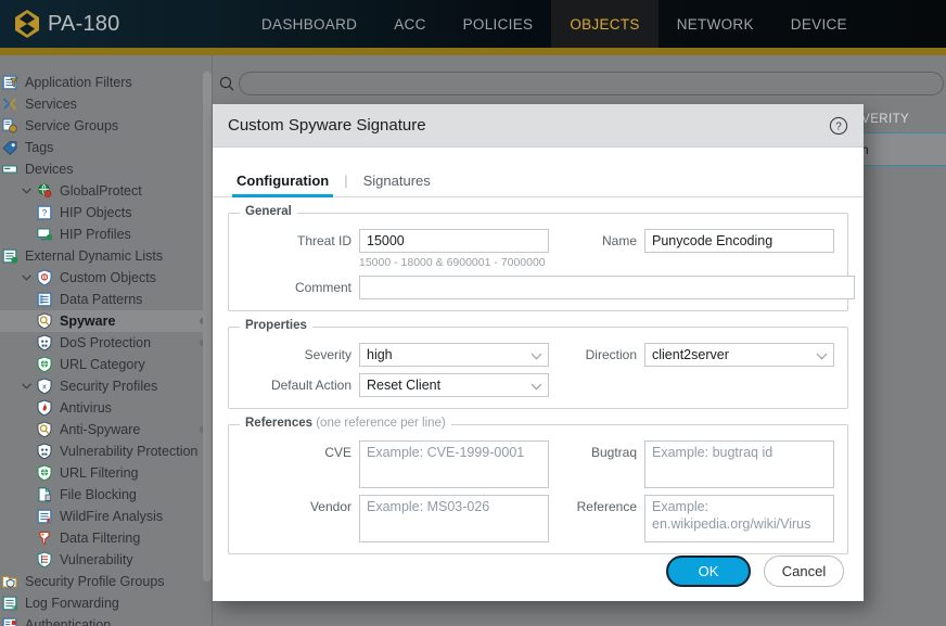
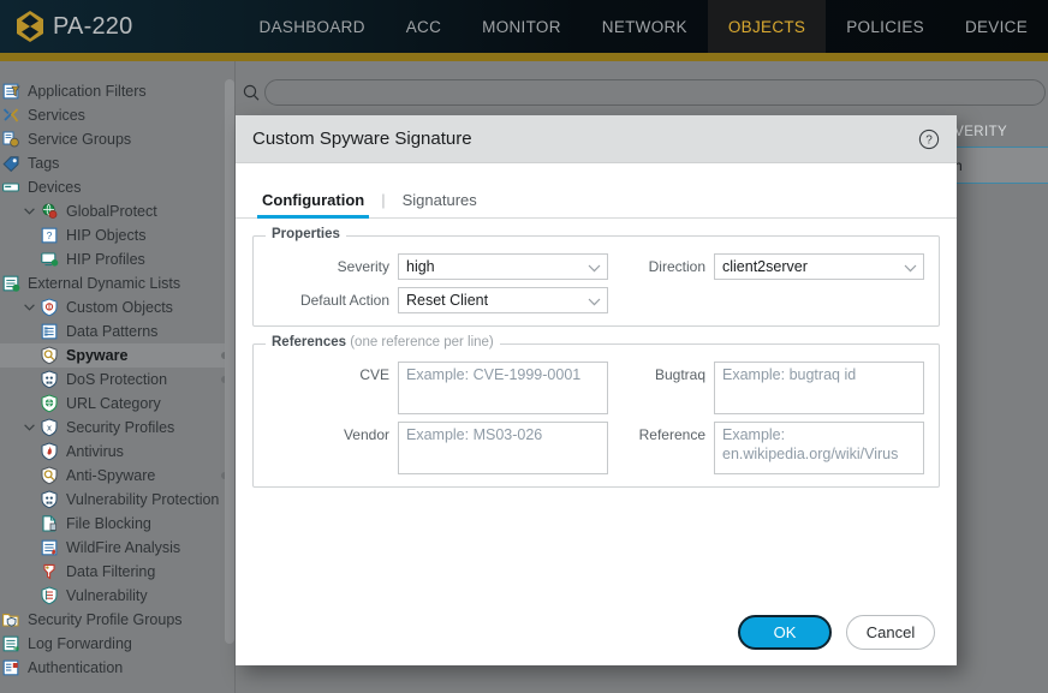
- PA-180
+ PA-220
  DASHBOARD
  ACC
+ MONITOR
- POLICIES
+ NETWORK
  OBJECTS
- NETWORK
+ POLICIES
  DEVICE
  Application Filters
  Services
  Service Groups
  Tags
  Devices
  GlobalProtect
  ?
  HIP Objects
  HIP Profiles
  External Dynamic Lists
  Custom Objects
  Data Patterns
  Spyware
  DoS Protection
  URL Category
  x
  Security Profiles
  Antivirus
  Anti-Spyware
  Vulnerability Protection
- URL Filtering
  File Blocking
  WildFire Analysis
  Data Filtering
  Vulnerability
  Security Profile Groups
  Log Forwarding
  Authentication
  VERITY
  Custom Spyware Signature
  ?
  Configuration
  |
  Signatures
- General
- Threat ID
- 15000
- 15000 - 18000 & 6900001 - 7000000
- Name
- Punycode Encoding
- Comment
  Properties
  Severity
  high
  Direction
  client2server
  Default Action
  Reset Client
  References (one reference per line)
  CVE
  Example: CVE-1999-0001
  Bugtraq
  Example: bugtraq id
  Vendor
  Example: MS03-026
  Reference
  OK
  Cancel
